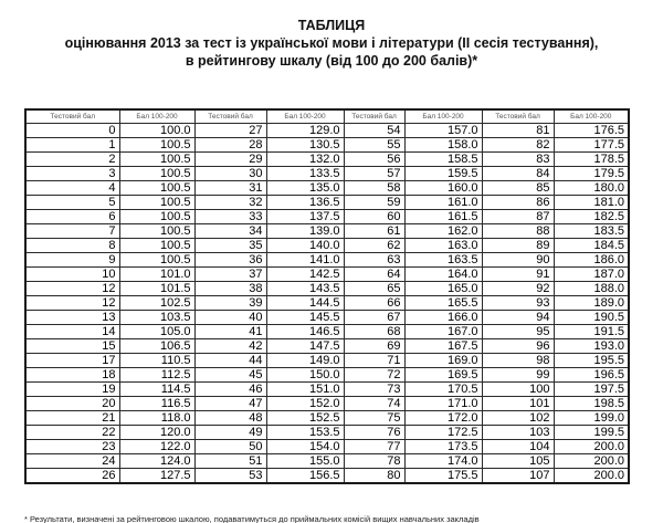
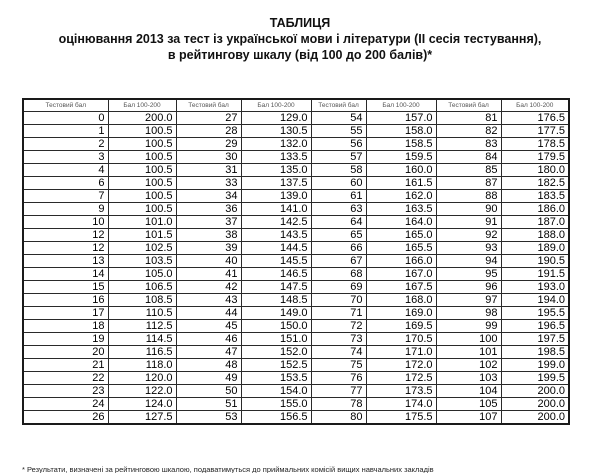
  ТАБЛИЦЯ
  оцінювання 2013 за тест із української мови і літератури (ІІ сесія тестування),
  в рейтингову шкалу (від 100 до 200 балів)*
- 0	100.0	27	129.0	54	157.0	81	176.5
+ 0	200.0	27	129.0	54	157.0	81	176.5
  1	100.5	28	130.5	55	158.0	82	177.5
  2	100.5	29	132.0	56	158.5	83	178.5
  3	100.5	30	133.5	57	159.5	84	179.5
  4	100.5	31	135.0	58	160.0	85	180.0
- 5	100.5	32	136.5	59	161.0	86	181.0
  6	100.5	33	137.5	60	161.5	87	182.5
  7	100.5	34	139.0	61	162.0	88	183.5
- 8	100.5	35	140.0	62	163.0	89	184.5
  9	100.5	36	141.0	63	163.5	90	186.0
  10	101.0	37	142.5	64	164.0	91	187.0
  12	101.5	38	143.5	65	165.0	92	188.0
  12	102.5	39	144.5	66	165.5	93	189.0
  13	103.5	40	145.5	67	166.0	94	190.5
  14	105.0	41	146.5	68	167.0	95	191.5
  15	106.5	42	147.5	69	167.5	96	193.0
+ 16	108.5	43	148.5	70	168.0	97	194.0
  17	110.5	44	149.0	71	169.0	98	195.5
  18	112.5	45	150.0	72	169.5	99	196.5
  19	114.5	46	151.0	73	170.5	100	197.5
  20	116.5	47	152.0	74	171.0	101	198.5
  21	118.0	48	152.5	75	172.0	102	199.0
  22	120.0	49	153.5	76	172.5	103	199.5
  23	122.0	50	154.0	77	173.5	104	200.0
  24	124.0	51	155.0	78	174.0	105	200.0
  26	127.5	53	156.5	80	175.5	107	200.0
  * Результати, визначені за рейтинговою шкалою, подаватимуться до приймальних комісій вищих навчальних закладів
